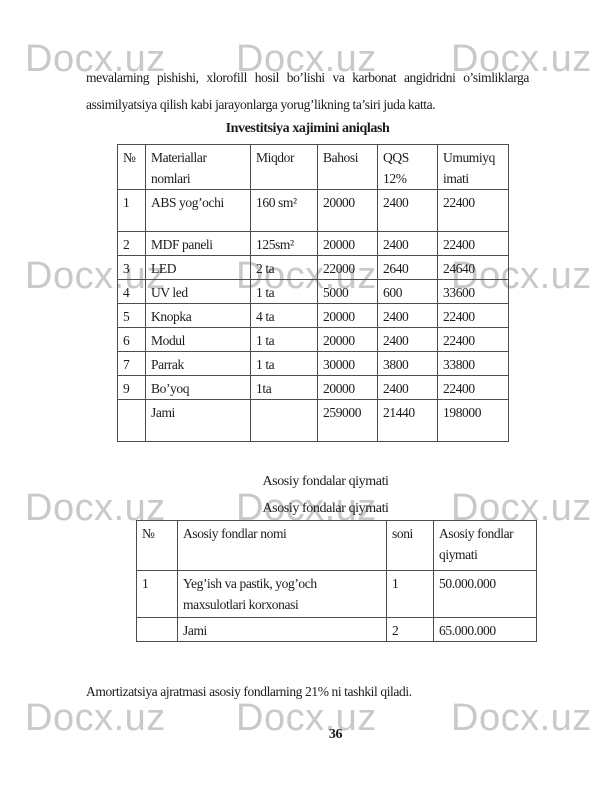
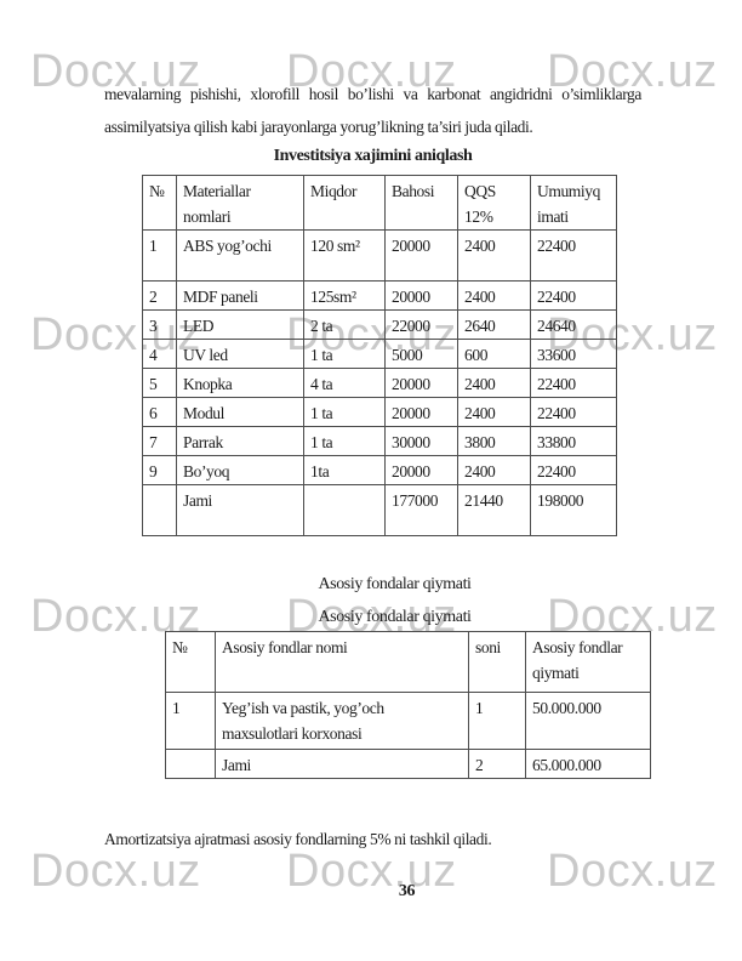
  Docx.uz
  Docx.uz
  Docx.uz
  Docx.uz
  Docx.uz
  Docx.uz
  Docx.uz
  Docx.uz
  Docx.uz
  Docx.uz
  Docx.uz
  Docx.uz
  mevalarning pishishi, xlorofill hosil bo’lishi va karbonat angidridni o’simliklarga
- assimilyatsiya qilish kabi jarayonlarga yorug’likning ta’siri juda katta.
+ assimilyatsiya qilish kabi jarayonlarga yorug’likning ta’siri juda qiladi.
  Investitsiya xajimini aniqlash
  №	Materiallar nomlari	Miqdor	Bahosi	QQS 12%	Umumiyq imati
- 1	ABS yog’ochi	160 sm²	20000	2400	22400
+ 1	ABS yog’ochi	120 sm²	20000	2400	22400
  2	MDF paneli	125sm²	20000	2400	22400
  3	LED	2 ta	22000	2640	24640
  4	UV led	1 ta	5000	600	33600
  5	Knopka	4 ta	20000	2400	22400
  6	Modul	1 ta	20000	2400	22400
  7	Parrak	1 ta	30000	3800	33800
  9	Bo’yoq	1ta	20000	2400	22400
- 	Jami		259000	21440	198000
+ 	Jami		177000	21440	198000
  Asosiy fondalar qiymati
  Asosiy fondalar qiymati
  №	Asosiy fondlar nomi	soni	Asosiy fondlar qiymati
  1	Yeg’ish va pastik, yog’och maxsulotlari korxonasi	1	50.000.000
  	Jami	2	65.000.000
- Amortizatsiya ajratmasi asosiy fondlarning 21% ni tashkil qiladi.
+ Amortizatsiya ajratmasi asosiy fondlarning 5% ni tashkil qiladi.
  36
